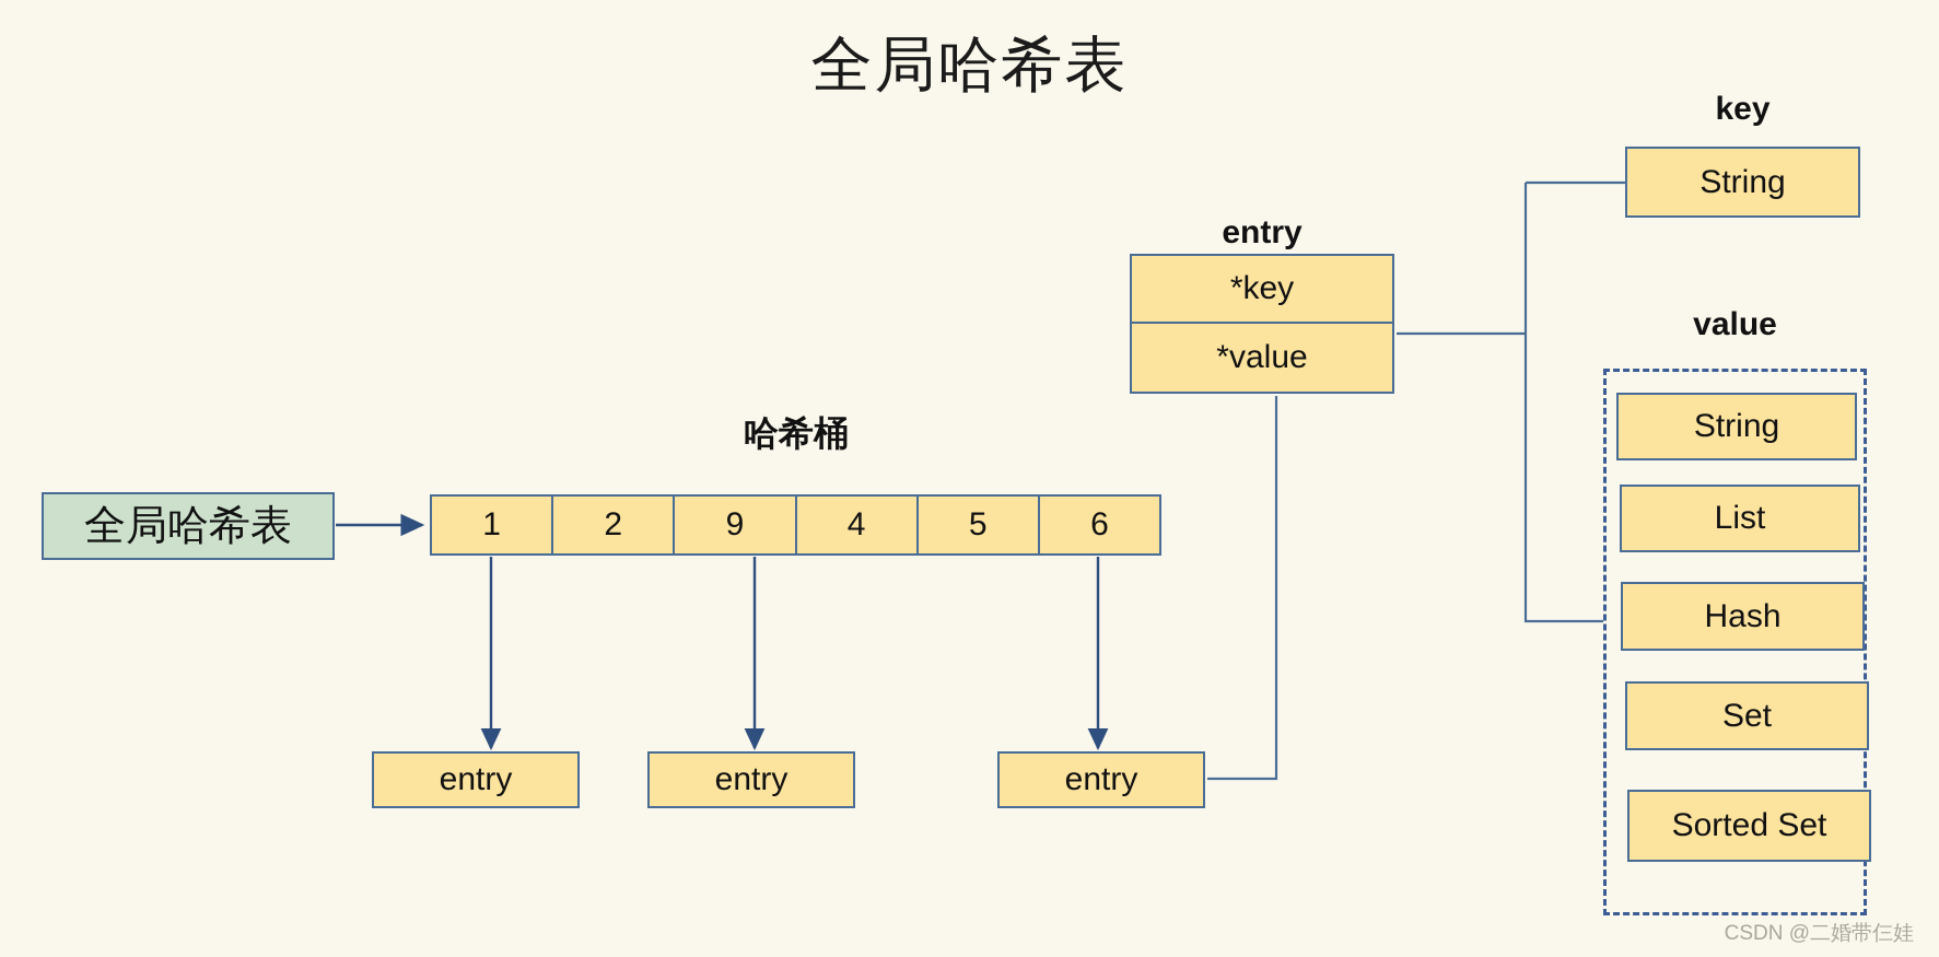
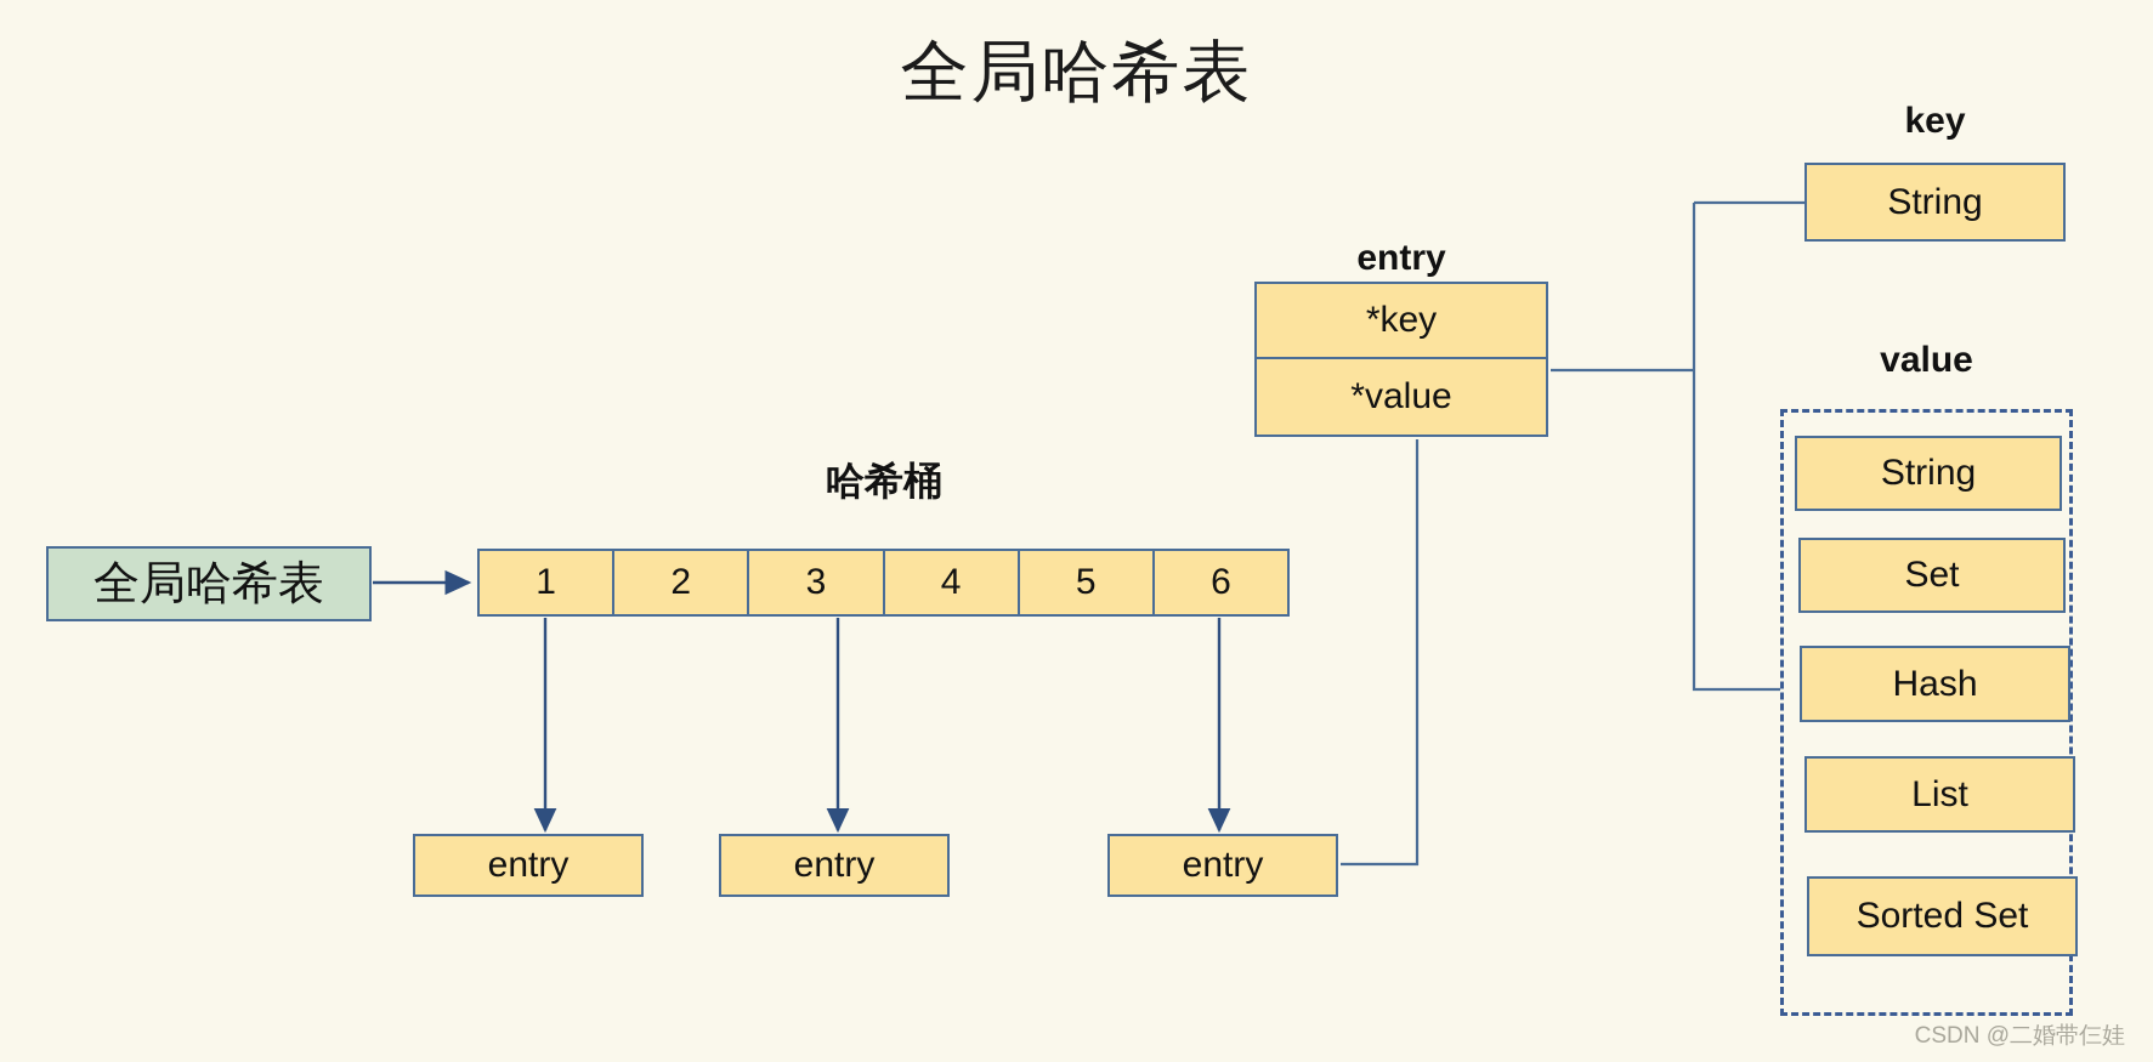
  全局哈希表
  全局哈希表
  哈希桶
  1
  2
- 9
+ 3
  4
  5
  6
  entry
  entry
  entry
  entry
  *key
  *value
  key
  String
  value
  String
- List
+ Set
  Hash
- Set
+ List
  Sorted Set
  CSDN @二婚带仨娃
